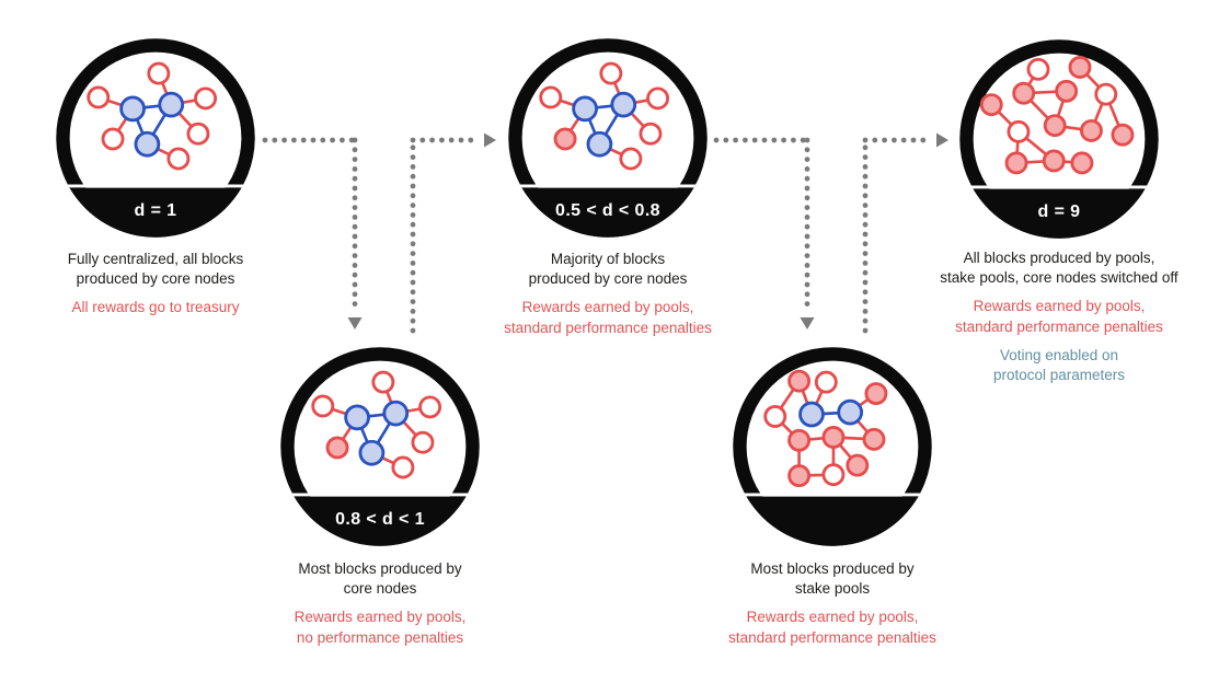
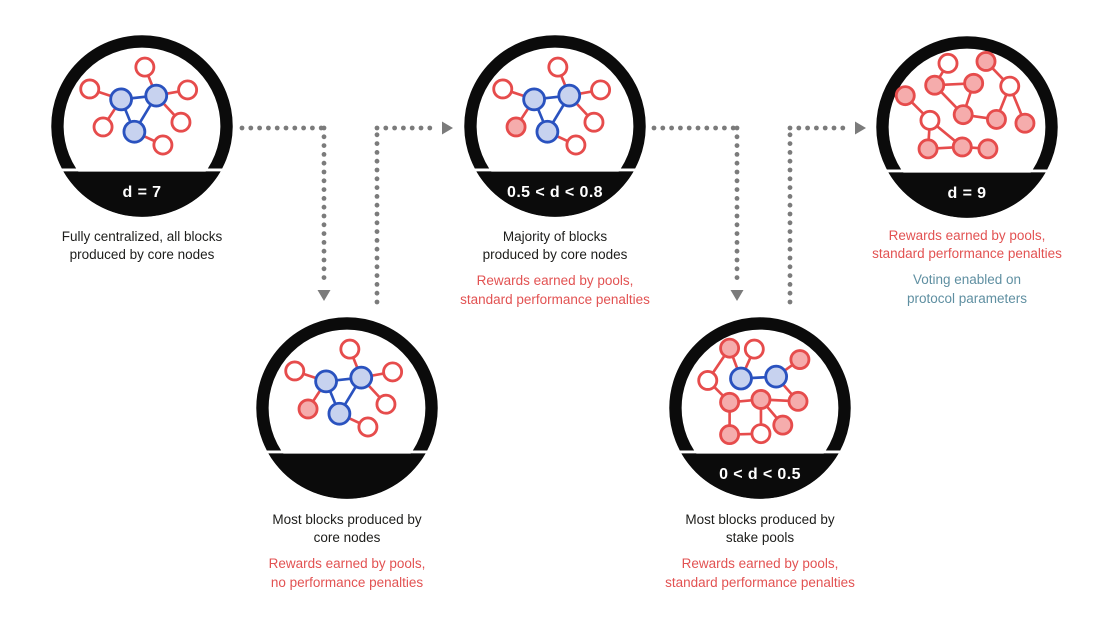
- d = 1
+ d = 7
  Fully centralized, all blocks
  produced by core nodes
- All rewards go to treasury
- 0.8 < d < 1
  Most blocks produced by
  core nodes
  Rewards earned by pools,
  no performance penalties
  0.5 < d < 0.8
  Majority of blocks
  produced by core nodes
  Rewards earned by pools,
  standard performance penalties
+ 0 < d < 0.5
  Most blocks produced by
  stake pools
  Rewards earned by pools,
  standard performance penalties
  d = 9
- All blocks produced by pools,
- stake pools, core nodes switched off
  Rewards earned by pools,
  standard performance penalties
  Voting enabled on
  protocol parameters
